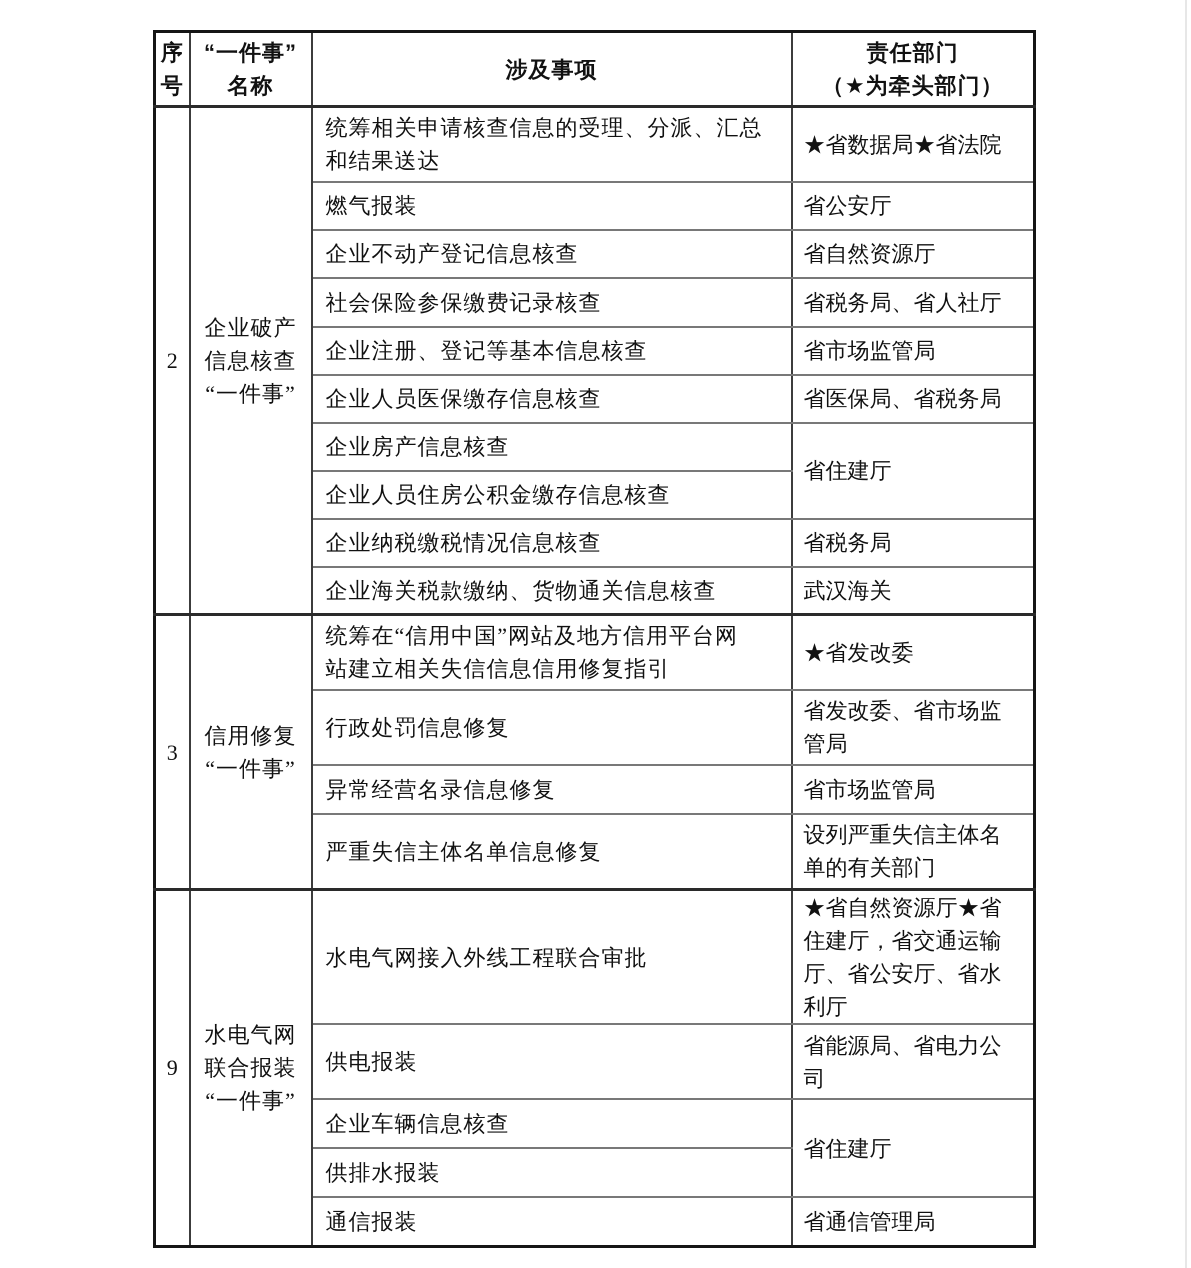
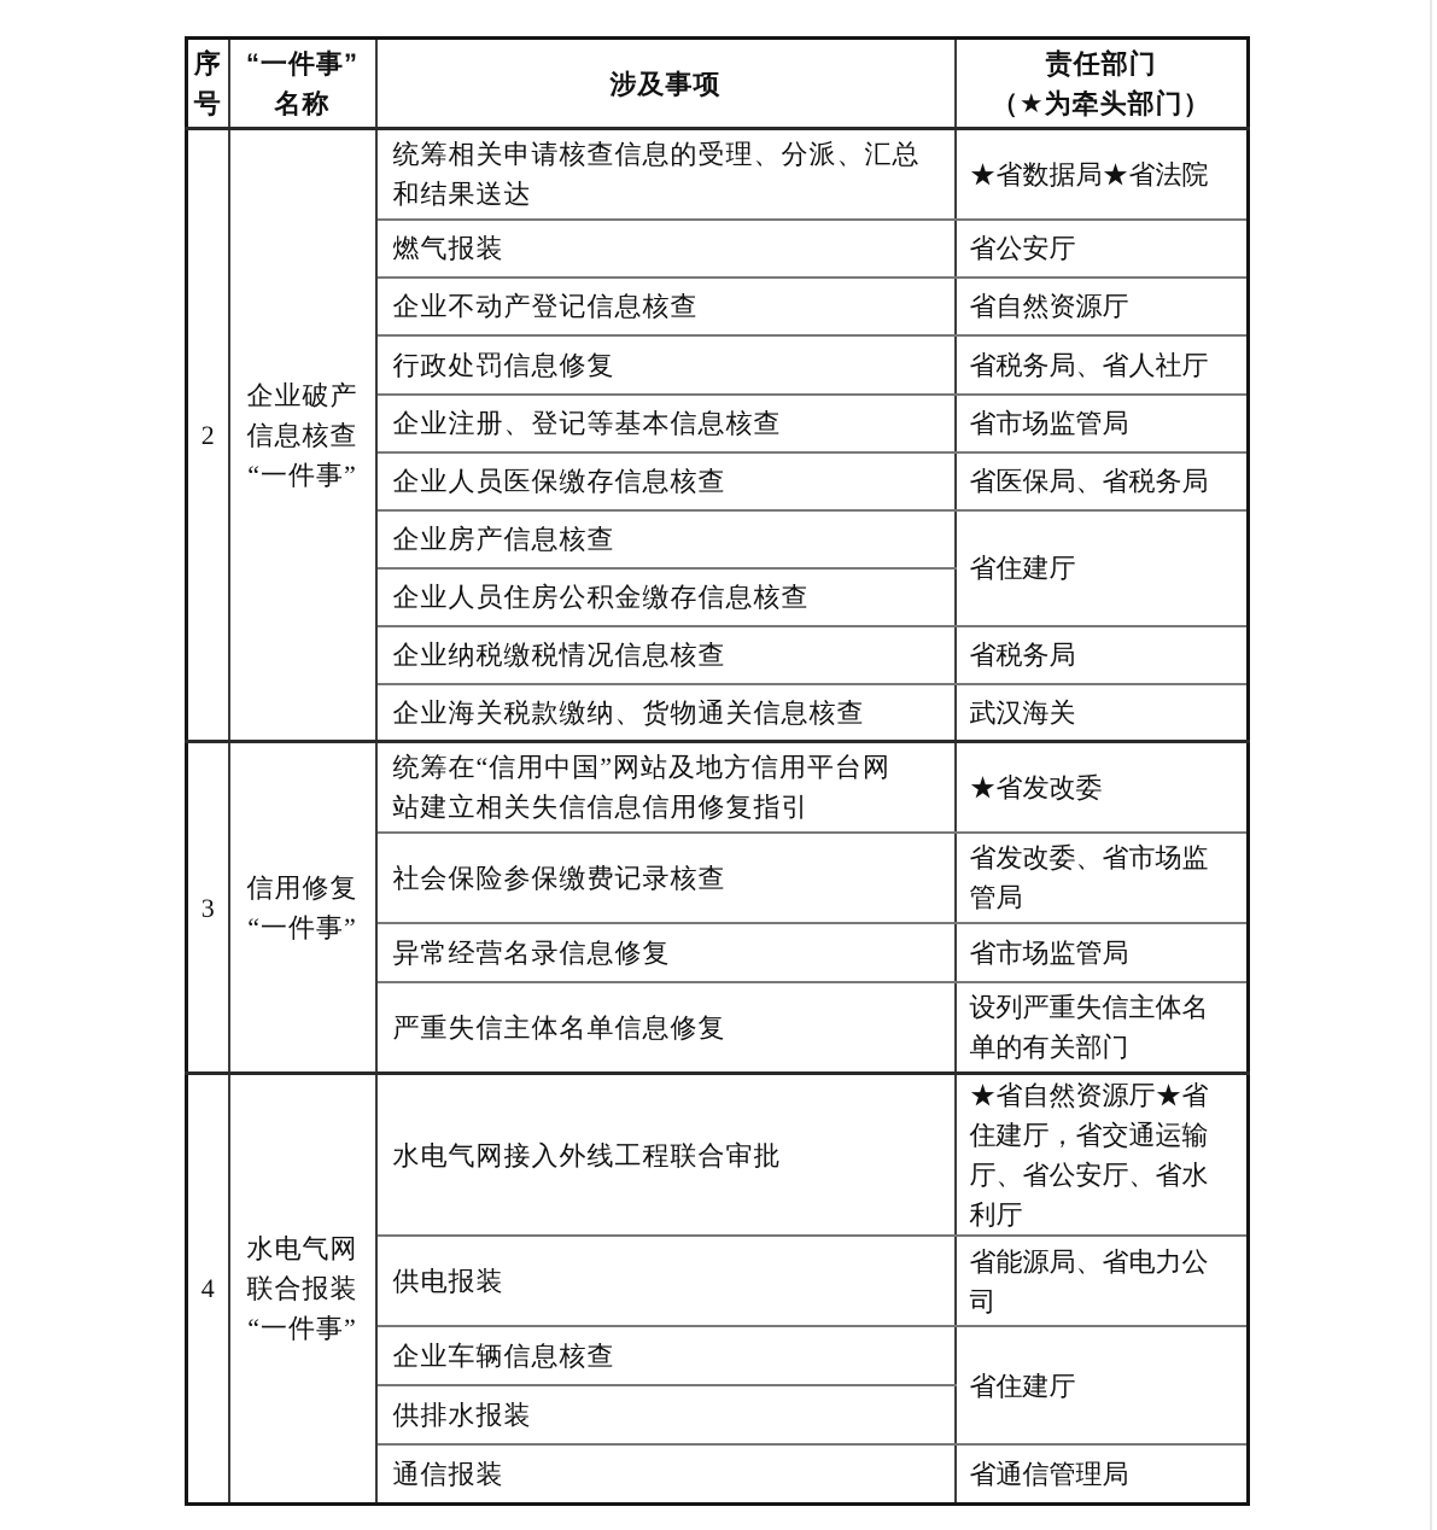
  序 号	“一件事” 名称	涉及事项	责任部门 （★为牵头部门）
  2	企业破产 信息核查 “一件事”	统筹相关申请核查信息的受理、分派、汇总 和结果送达	★省数据局★省法院
  燃气报装	省公安厅
  企业不动产登记信息核查	省自然资源厅
- 社会保险参保缴费记录核查	省税务局、省人社厅
+ 行政处罚信息修复	省税务局、省人社厅
  企业注册、登记等基本信息核查	省市场监管局
  企业人员医保缴存信息核查	省医保局、省税务局
  企业房产信息核查	省住建厅
  企业人员住房公积金缴存信息核查
  企业纳税缴税情况信息核查	省税务局
  企业海关税款缴纳、货物通关信息核查	武汉海关
  3	信用修复 “一件事”	统筹在“信用中国”网站及地方信用平台网 站建立相关失信信息信用修复指引	★省发改委
- 行政处罚信息修复	省发改委、省市场监 管局
+ 社会保险参保缴费记录核查	省发改委、省市场监 管局
  异常经营名录信息修复	省市场监管局
  严重失信主体名单信息修复	设列严重失信主体名 单的有关部门
- 9	水电气网 联合报装 “一件事”	水电气网接入外线工程联合审批	★省自然资源厅★省 住建厅，省交通运输 厅、省公安厅、省水 利厅
+ 4	水电气网 联合报装 “一件事”	水电气网接入外线工程联合审批	★省自然资源厅★省 住建厅，省交通运输 厅、省公安厅、省水 利厅
  供电报装	省能源局、省电力公 司
  企业车辆信息核查	省住建厅
  供排水报装
  通信报装	省通信管理局
